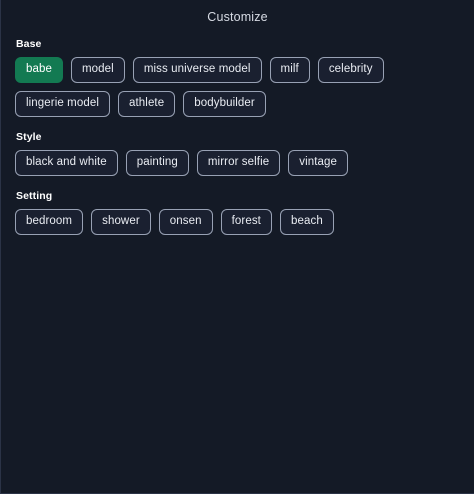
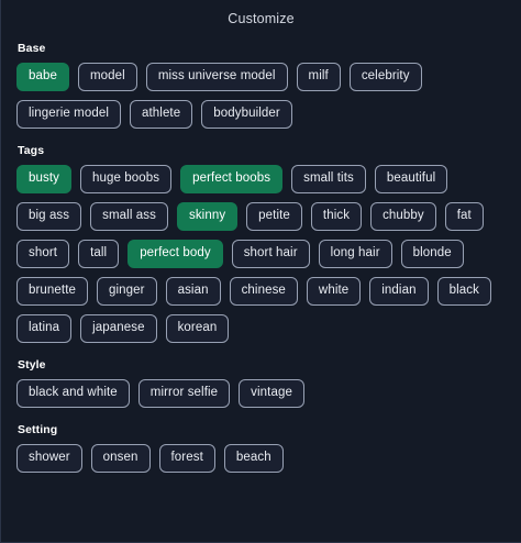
  Customize
  Base
  babe
  model
  miss universe model
  milf
  celebrity
  lingerie model
  athlete
  bodybuilder
+ Tags
+ busty
+ huge boobs
+ perfect boobs
+ small tits
+ beautiful
+ big ass
+ small ass
+ skinny
+ petite
+ thick
+ chubby
+ fat
+ short
+ tall
+ perfect body
+ short hair
+ long hair
+ blonde
+ brunette
+ ginger
+ asian
+ chinese
+ white
+ indian
+ black
+ latina
+ japanese
+ korean
  Style
  black and white
- painting
  mirror selfie
  vintage
  Setting
- bedroom
  shower
  onsen
  forest
  beach
